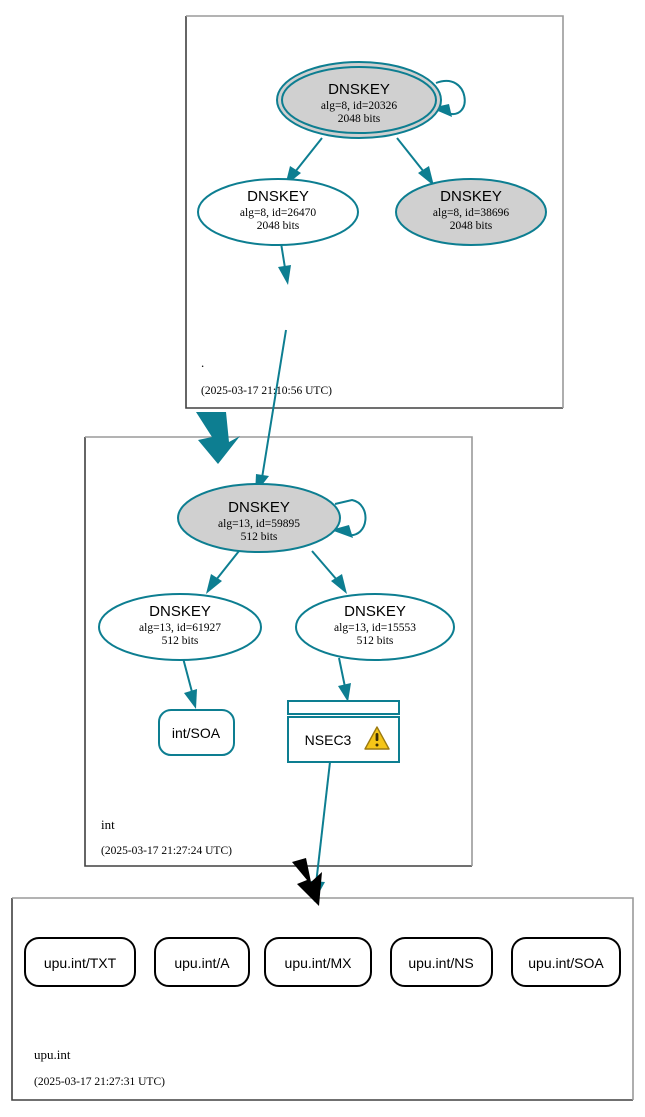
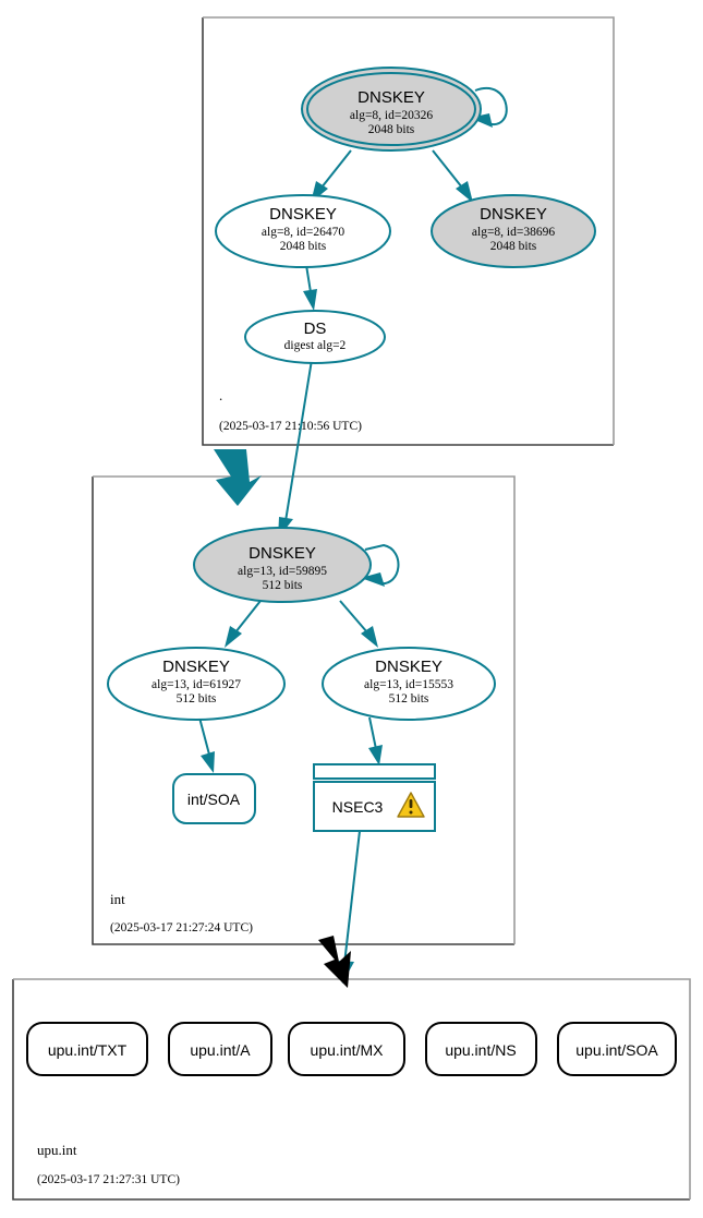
  DNSKEY
  alg=8, id=20326
  2048 bits
  DNSKEY
  alg=8, id=26470
  2048 bits
  DNSKEY
  alg=8, id=38696
  2048 bits
+ DS
+ digest alg=2
  .
  (2025-03-17 21:10:56 UTC)
  DNSKEY
  alg=13, id=59895
  512 bits
  DNSKEY
  alg=13, id=61927
  512 bits
  DNSKEY
  alg=13, id=15553
  512 bits
  int/SOA
  NSEC3
  int
  (2025-03-17 21:27:24 UTC)
  upu.int/TXT
  upu.int/A
  upu.int/MX
  upu.int/NS
  upu.int/SOA
  upu.int
  (2025-03-17 21:27:31 UTC)
